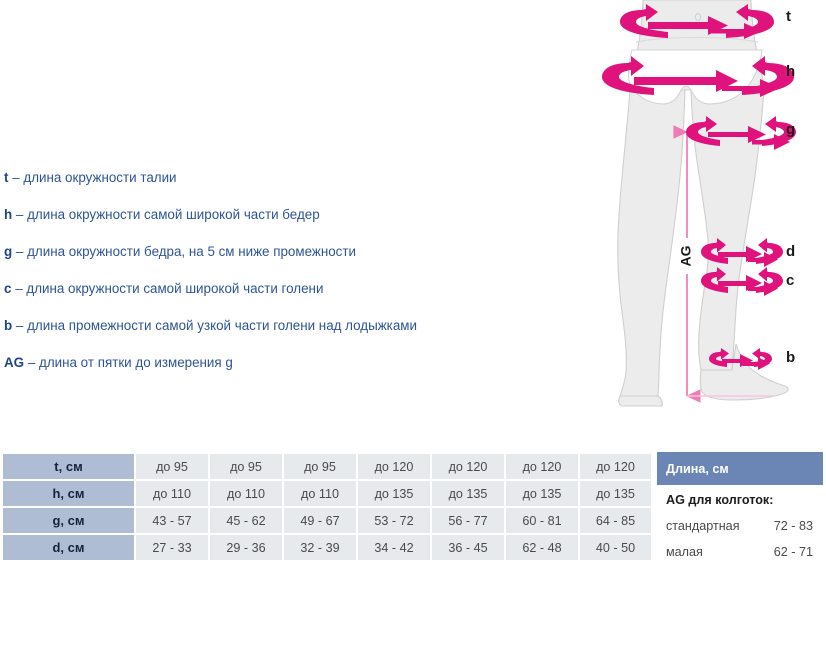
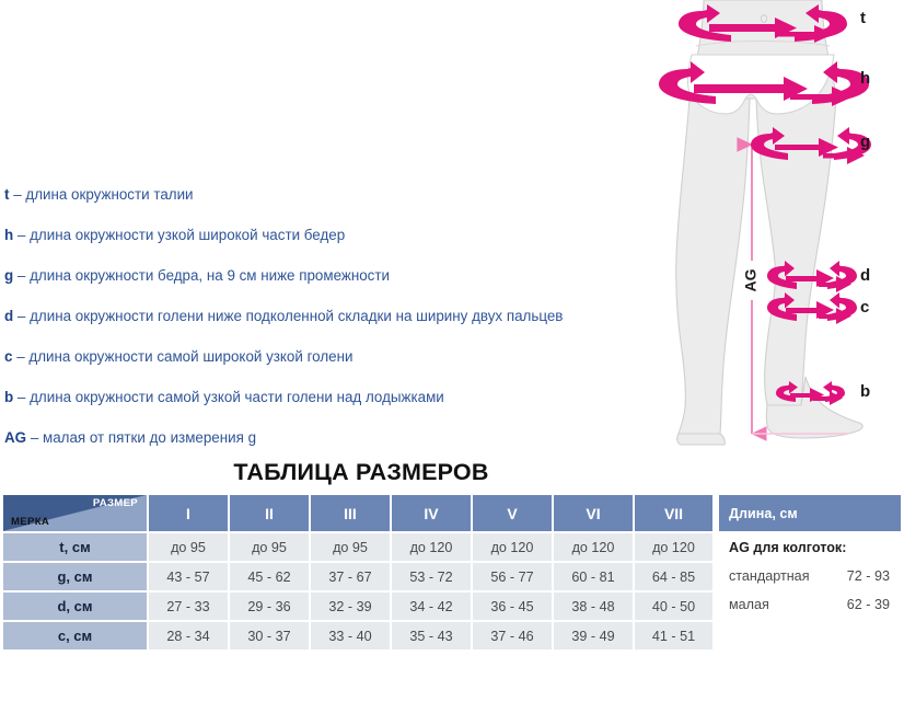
  t – длина окружности талии
- h – длина окружности самой широкой части бедер
+ h – длина окружности узкой широкой части бедер
- g – длина окружности бедра, на 5 см ниже промежности
+ g – длина окружности бедра, на 9 см ниже промежности
+ d – длина окружности голени ниже подколенной складки на ширину двух пальцев
- c – длина окружности самой широкой части голени
+ c – длина окружности самой широкой узкой голени
- b – длина промежности самой узкой части голени над лодыжками
+ b – длина окружности самой узкой части голени над лодыжками
- AG – длина от пятки до измерения g
+ AG – малая от пятки до измерения g
  t
  h
  g
  d
  c
  b
+ ТАБЛИЦА РАЗМЕРОВ
+ РАЗМЕР МЕРКА	I	II	III	IV	V	VI	VII
  t, см	до 95	до 95	до 95	до 120	до 120	до 120	до 120
- h, см	до 110	до 110	до 110	до 135	до 135	до 135	до 135
- g, см	43 - 57	45 - 62	49 - 67	53 - 72	56 - 77	60 - 81	64 - 85
+ g, см	43 - 57	45 - 62	37 - 67	53 - 72	56 - 77	60 - 81	64 - 85
- d, см	27 - 33	29 - 36	32 - 39	34 - 42	36 - 45	62 - 48	40 - 50
+ d, см	27 - 33	29 - 36	32 - 39	34 - 42	36 - 45	38 - 48	40 - 50
+ c, см	28 - 34	30 - 37	33 - 40	35 - 43	37 - 46	39 - 49	41 - 51
  Длина, см
  AG для колготок:
- стандартная	72 - 83
+ стандартная	72 - 93
- малая	62 - 71
+ малая	62 - 39
